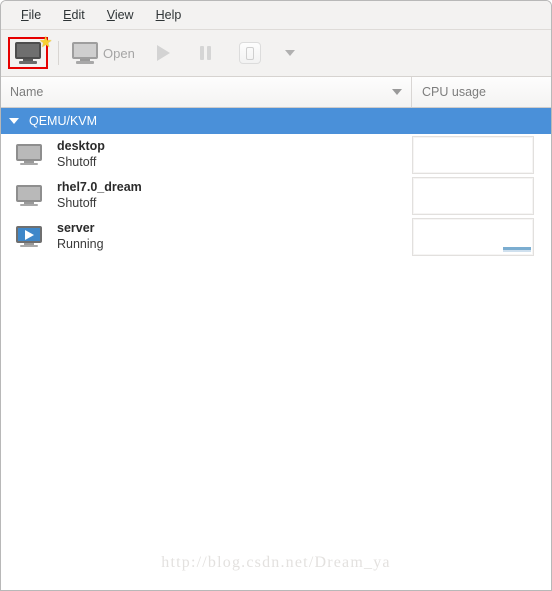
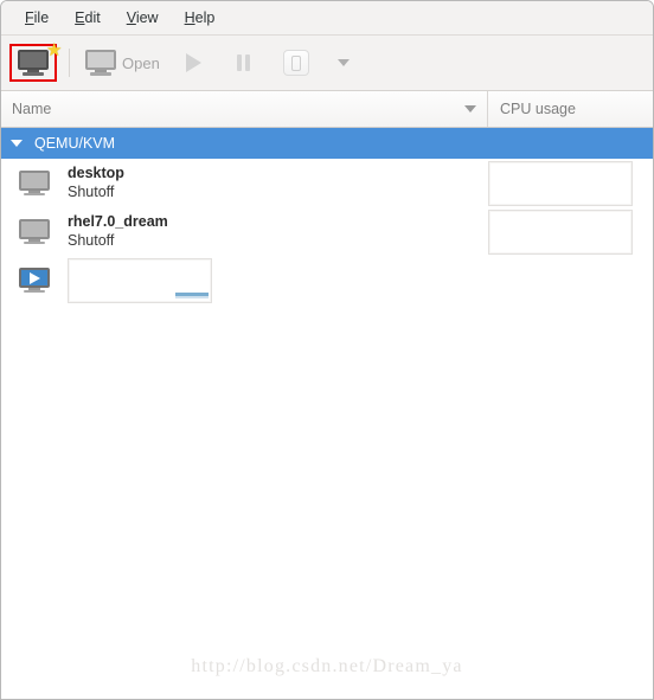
  File
  Edit
  View
  Help
  Open
  Name
  CPU usage
  QEMU/KVM
  desktop
  Shutoff
  rhel7.0_dream
  Shutoff
- server
- Running
  http://blog.csdn.net/Dream_ya
